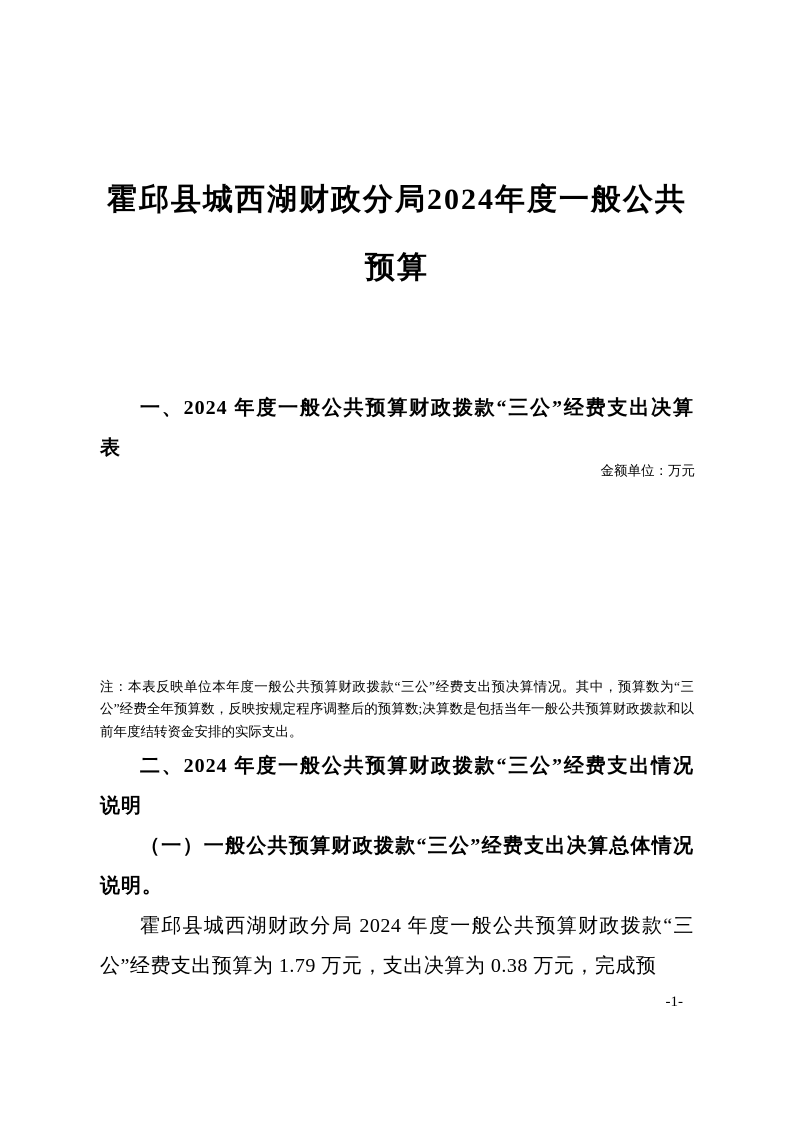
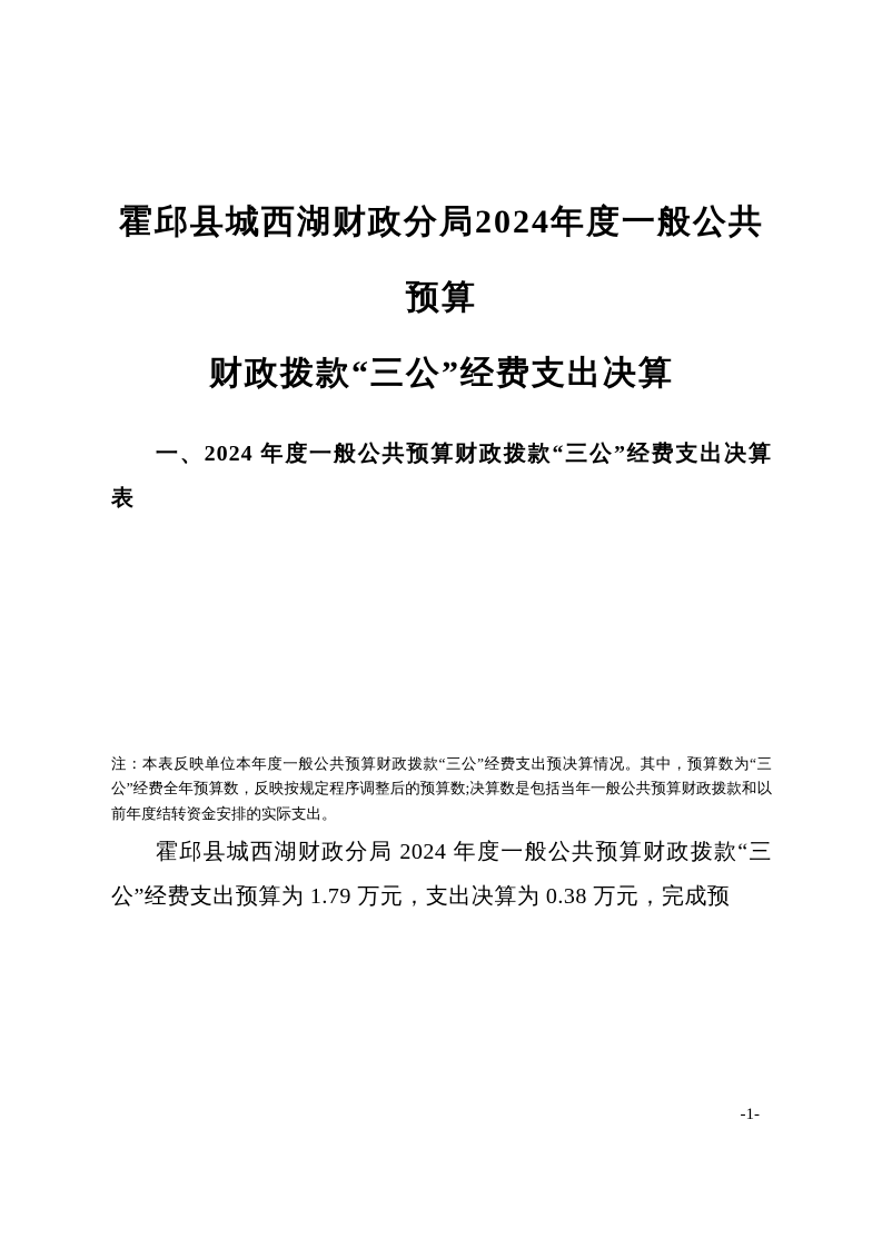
  霍邱县城西湖财政分局2024年度一般公共预算
+ 财政拨款“三公”经费支出决算
  一、2024 年度一般公共预算财政拨款“三公”经费支出决算表
- 金额单位：万元
  注：本表反映单位本年度一般公共预算财政拨款“三公”经费支出预决算情况。其中，预算数为“三公”经费全年预算数，反映按规定程序调整后的预算数;决算数是包括当年一般公共预算财政拨款和以前年度结转资金安排的实际支出。
- 二、2024 年度一般公共预算财政拨款“三公”经费支出情况说明
- （一）一般公共预算财政拨款“三公”经费支出决算总体情况说明。
  霍邱县城西湖财政分局 2024 年度一般公共预算财政拨款“三公”经费支出预算为 1.79 万元，支出决算为 0.38 万元，完成预
  -1-
